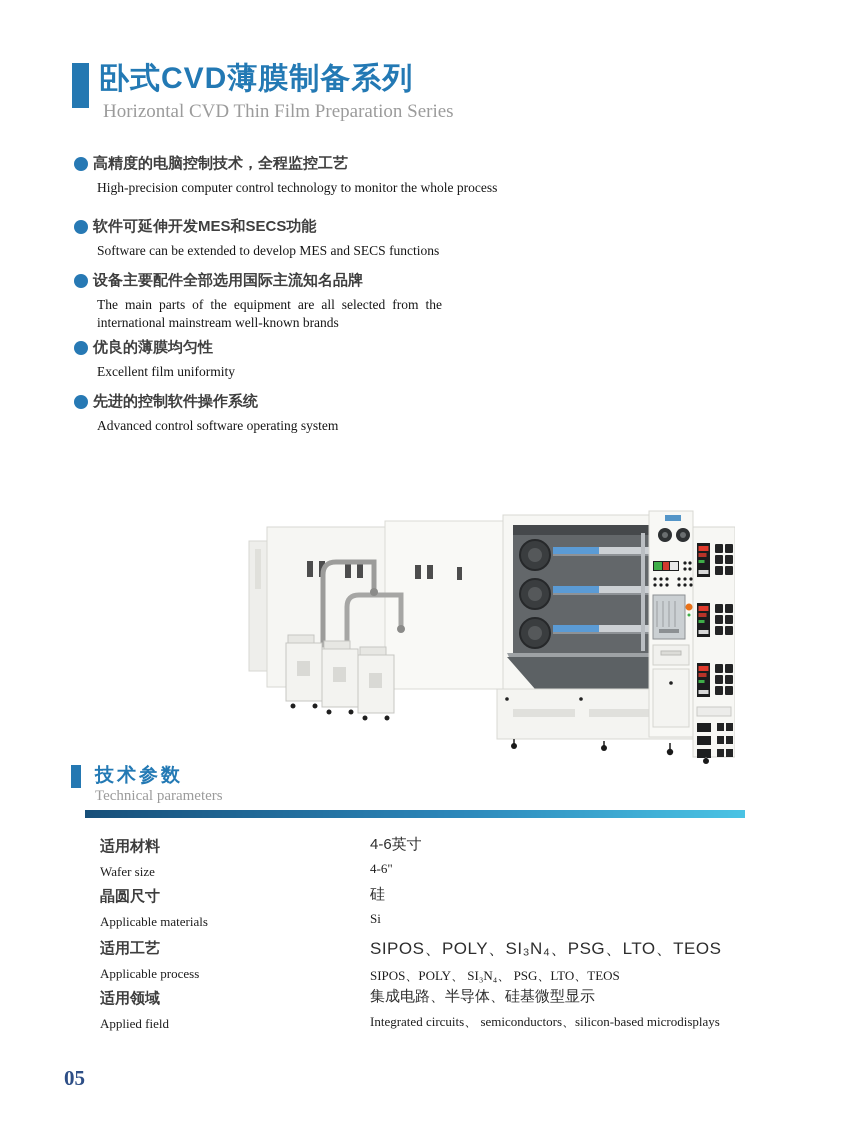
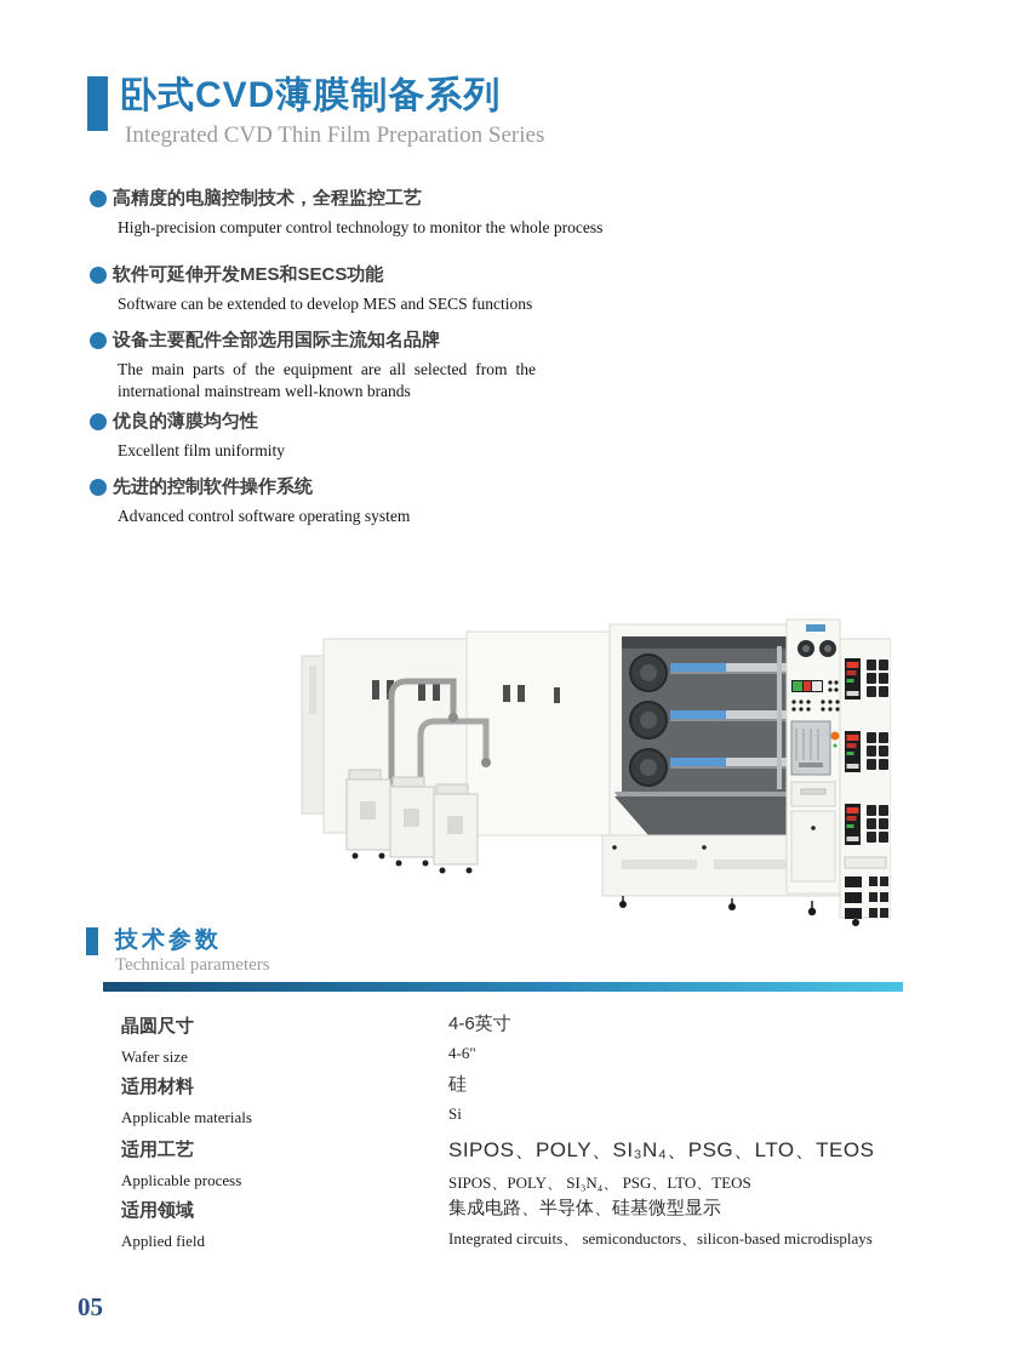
  卧式CVD薄膜制备系列
- Horizontal CVD Thin Film Preparation Series
+ Integrated CVD Thin Film Preparation Series
  高精度的电脑控制技术，全程监控工艺
  High-precision computer control technology to monitor the whole process
  软件可延伸开发MES和SECS功能
  Software can be extended to develop MES and SECS functions
  设备主要配件全部选用国际主流知名品牌
  The main parts of the equipment are all selected from the international mainstream well-known brands
  优良的薄膜均匀性
  Excellent film uniformity
  先进的控制软件操作系统
  Advanced control software operating system
  技术参数
  Technical parameters
- 适用材料
+ 晶圆尺寸
  Wafer size
  4-6英寸
  4-6"
- 晶圆尺寸
+ 适用材料
  Applicable materials
  硅
  Si
  适用工艺
  Applicable process
  SIPOS、POLY、SI₃N₄、PSG、LTO、TEOS
  SIPOS、POLY、 SI₃N₄、 PSG、LTO、TEOS
  适用领域
  Applied field
  集成电路、半导体、硅基微型显示
  Integrated circuits、 semiconductors、silicon-based microdisplays
  05
